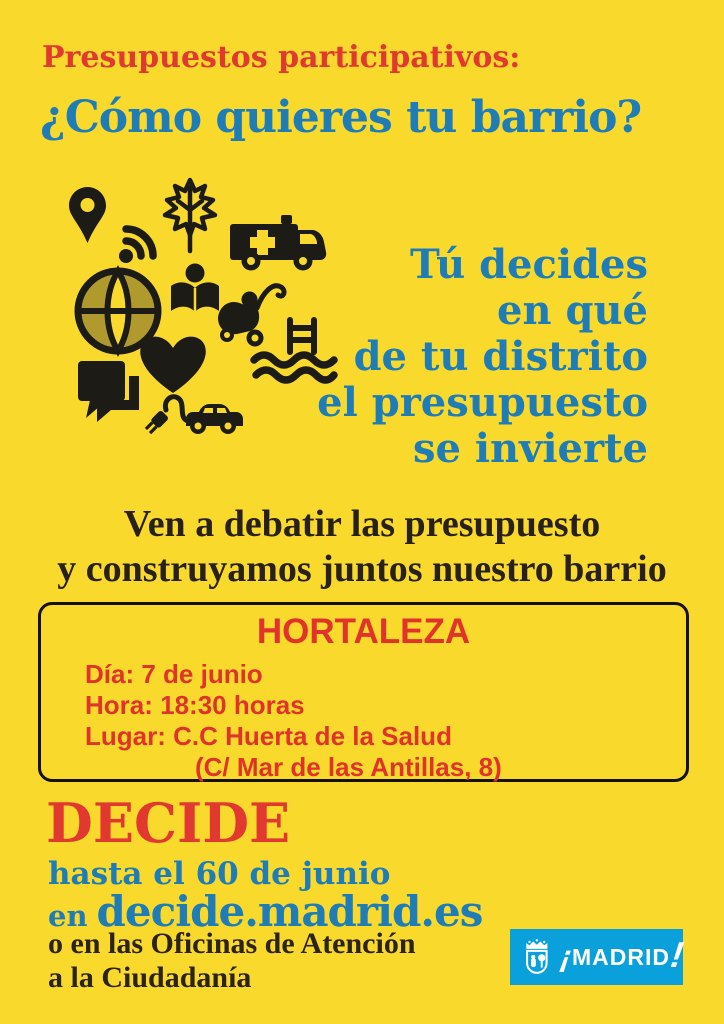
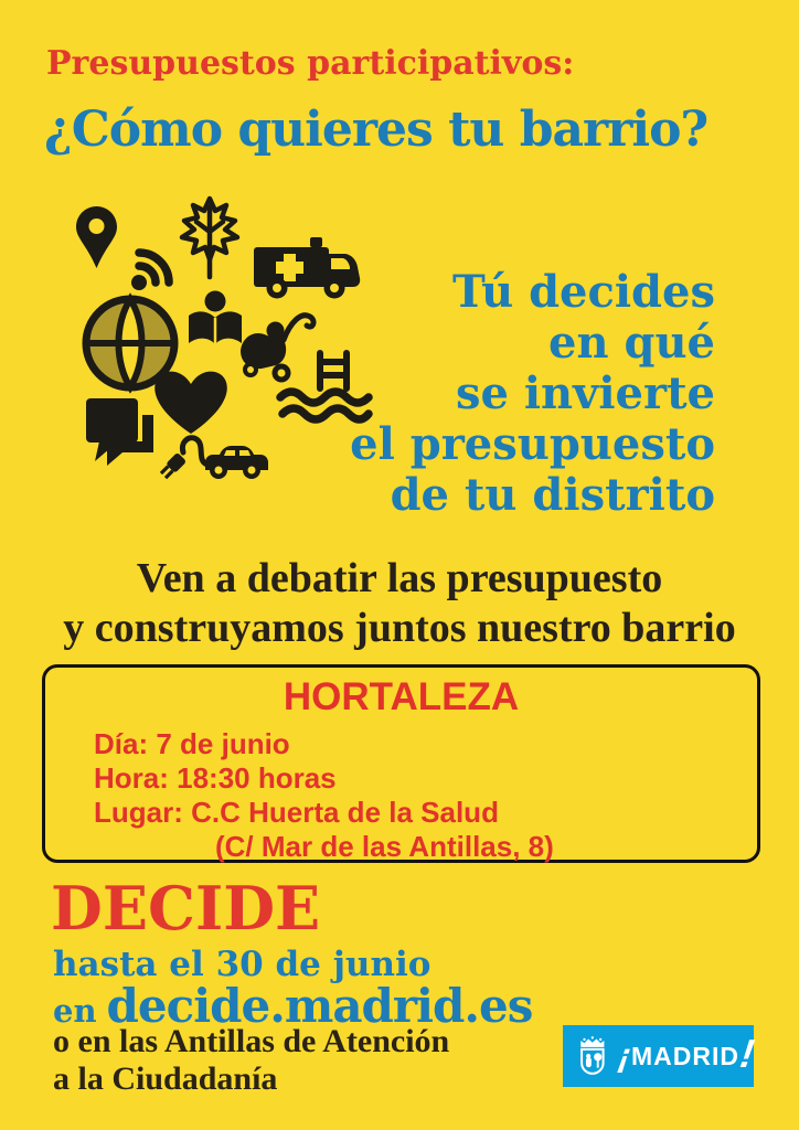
  Presupuestos participativos:
  ¿Cómo quieres tu barrio?
  Tú decides
  en qué
- de tu distrito
+ se invierte
  el presupuesto
- se invierte
+ de tu distrito
  Ven a debatir las presupuesto
  y construyamos juntos nuestro barrio
  HORTALEZA
  Día: 7 de junio
  Hora: 18:30 horas
  Lugar: C.C Huerta de la Salud
  (C/ Mar de las Antillas, 8)
  DECIDE
- hasta el 60 de junio
+ hasta el 30 de junio
  en
  decide.madrid.es
- o en las Oficinas de Atención
+ o en las Antillas de Atención
  a la Ciudadanía
  MADRID
